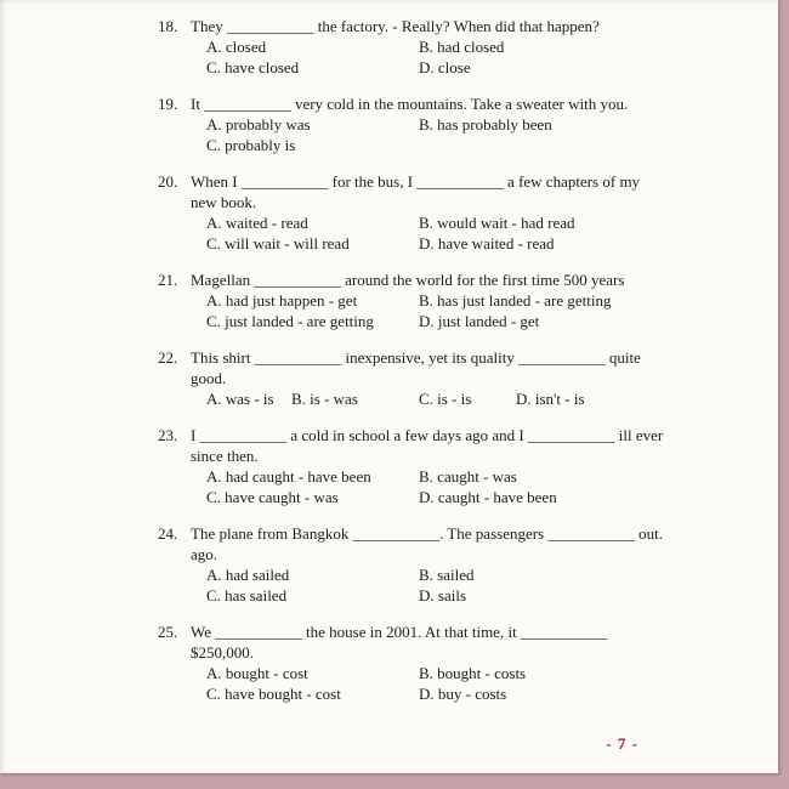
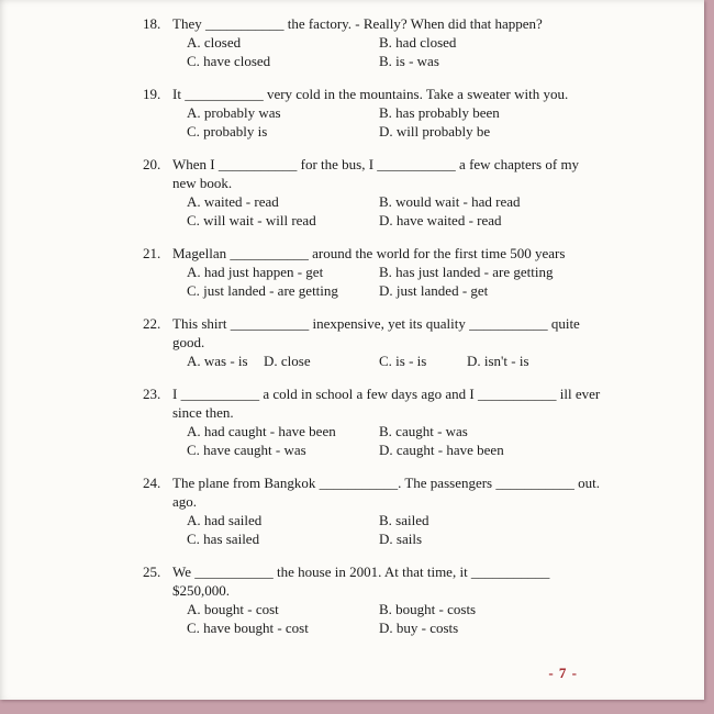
  18. They ___________ the factory. - Really? When did that happen?
  A. closed
  B. had closed
  C. have closed
- D. close
+ B. is - was
  19. It ___________ very cold in the mountains. Take a sweater with you.
  A. probably was
  B. has probably been
  C. probably is
+ D. will probably be
  20. When I ___________ for the bus, I ___________ a few chapters of my
  new book.
  A. waited - read
  B. would wait - had read
  C. will wait - will read
  D. have waited - read
  21. Magellan ___________ around the world for the first time 500 years
  A. had just happen - get
  B. has just landed - are getting
  C. just landed - are getting
  D. just landed - get
  22. This shirt ___________ inexpensive, yet its quality ___________ quite
  good.
  A. was - is
- B. is - was
+ D. close
  C. is - is
  D. isn't - is
  23. I ___________ a cold in school a few days ago and I ___________ ill ever
  since then.
  A. had caught - have been
  B. caught - was
  C. have caught - was
  D. caught - have been
  24. The plane from Bangkok ___________. The passengers ___________ out.
  ago.
  A. had sailed
  B. sailed
  C. has sailed
  D. sails
  25. We ___________ the house in 2001. At that time, it ___________
  $250,000.
  A. bought - cost
  B. bought - costs
  C. have bought - cost
  D. buy - costs
  - 7 -
